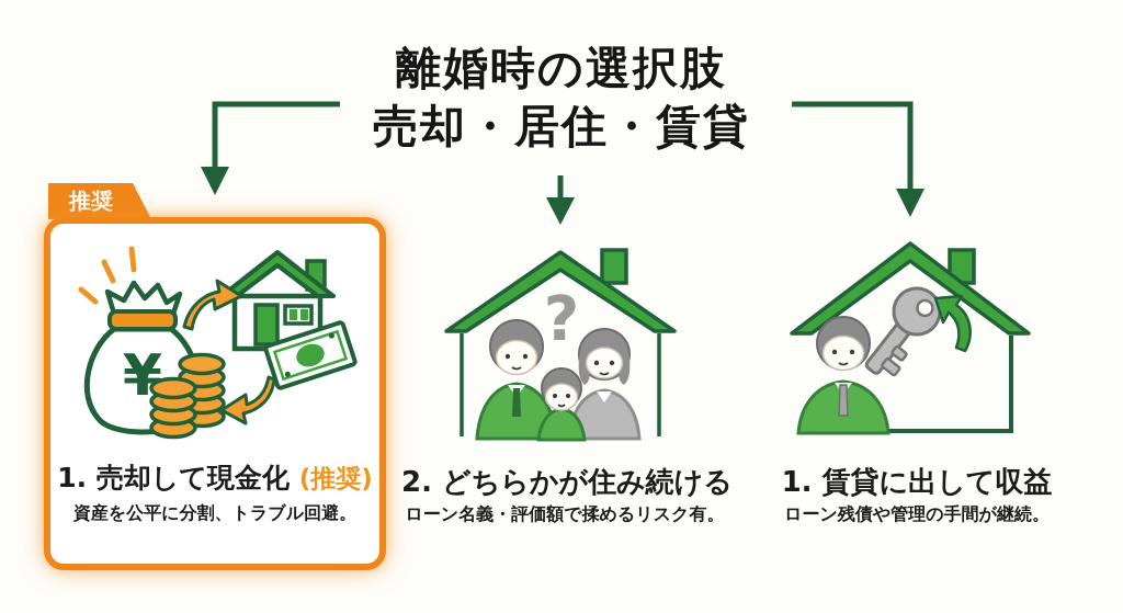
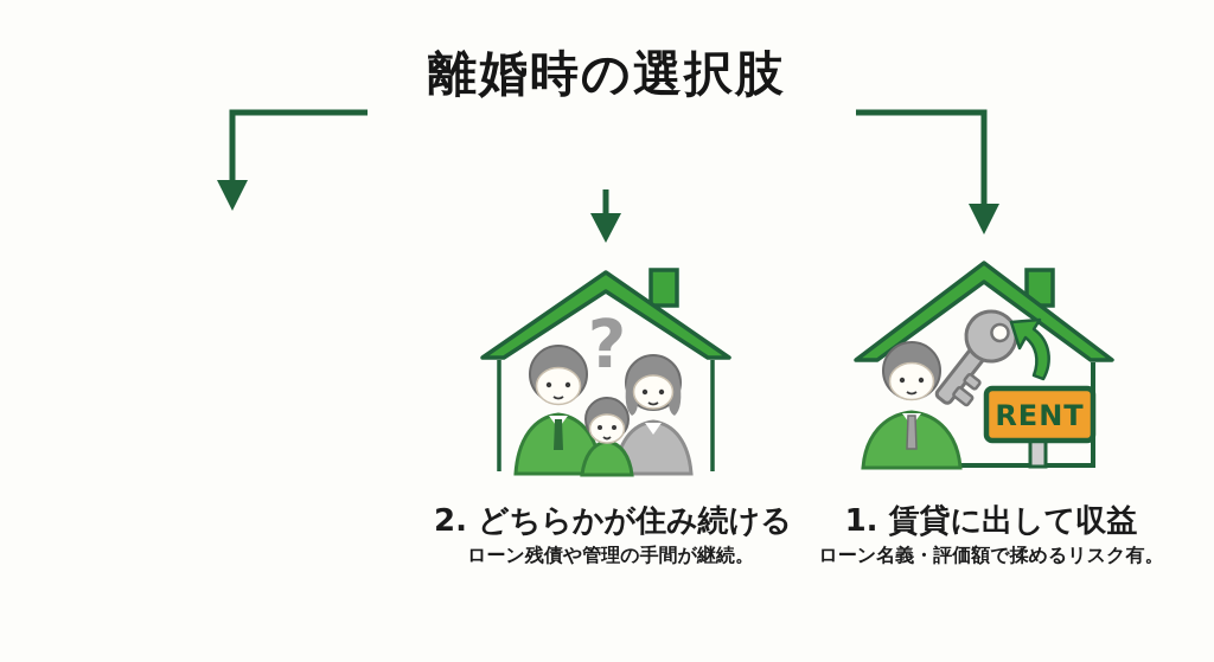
  離婚時の選択肢
- 売却・居住・賃貸
- 推奨
- ¥
- 1. 売却して現金化 (推奨)
- 資産を公平に分割、トラブル回避。
  ?
  2. どちらかが住み続ける
- ローン名義・評価額で揉めるリスク有。
+ ローン残債や管理の手間が継続。
+ RENT
  1. 賃貸に出して収益
- ローン残債や管理の手間が継続。
+ ローン名義・評価額で揉めるリスク有。
